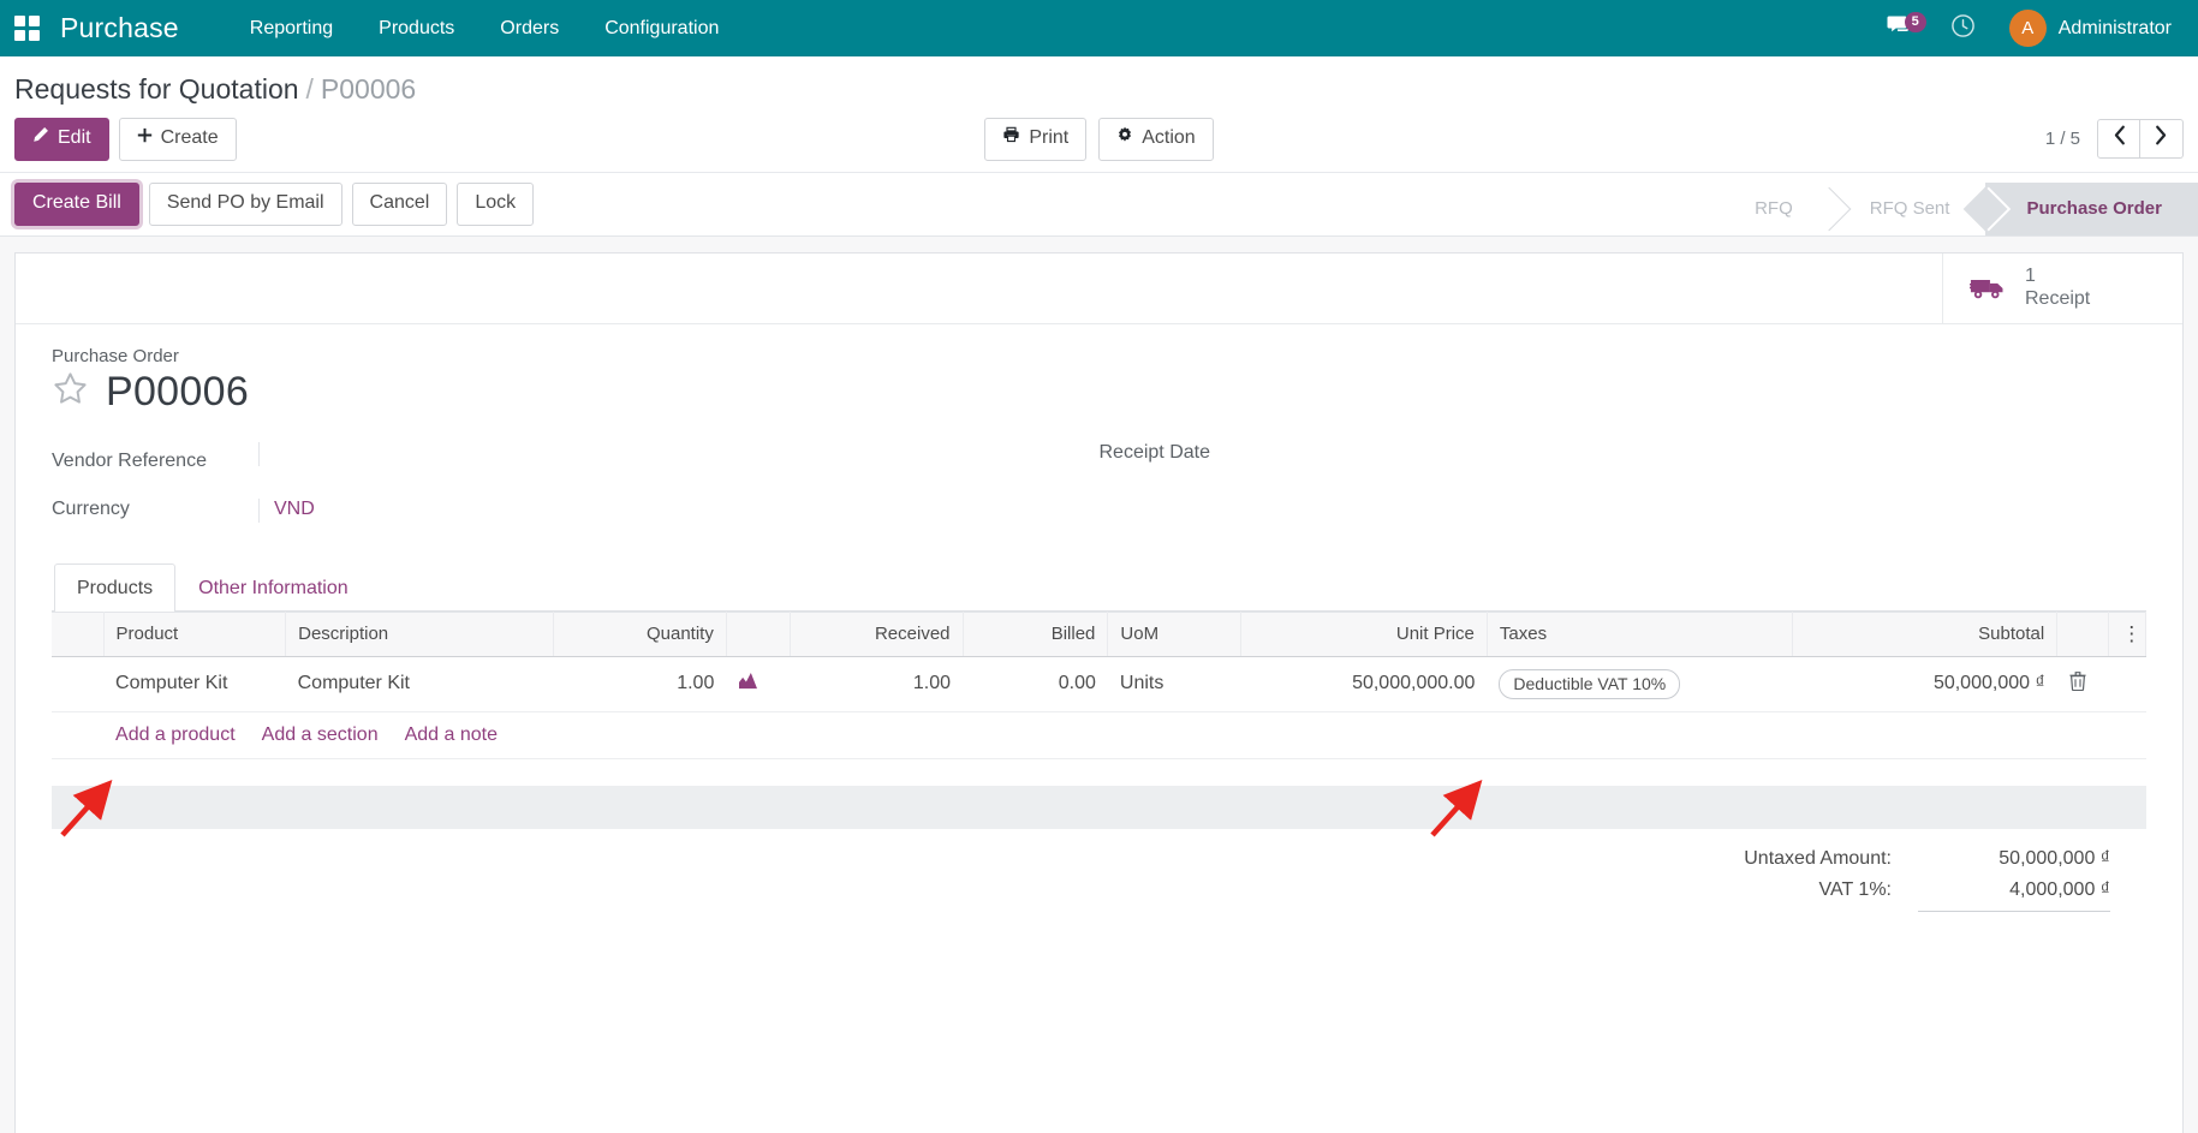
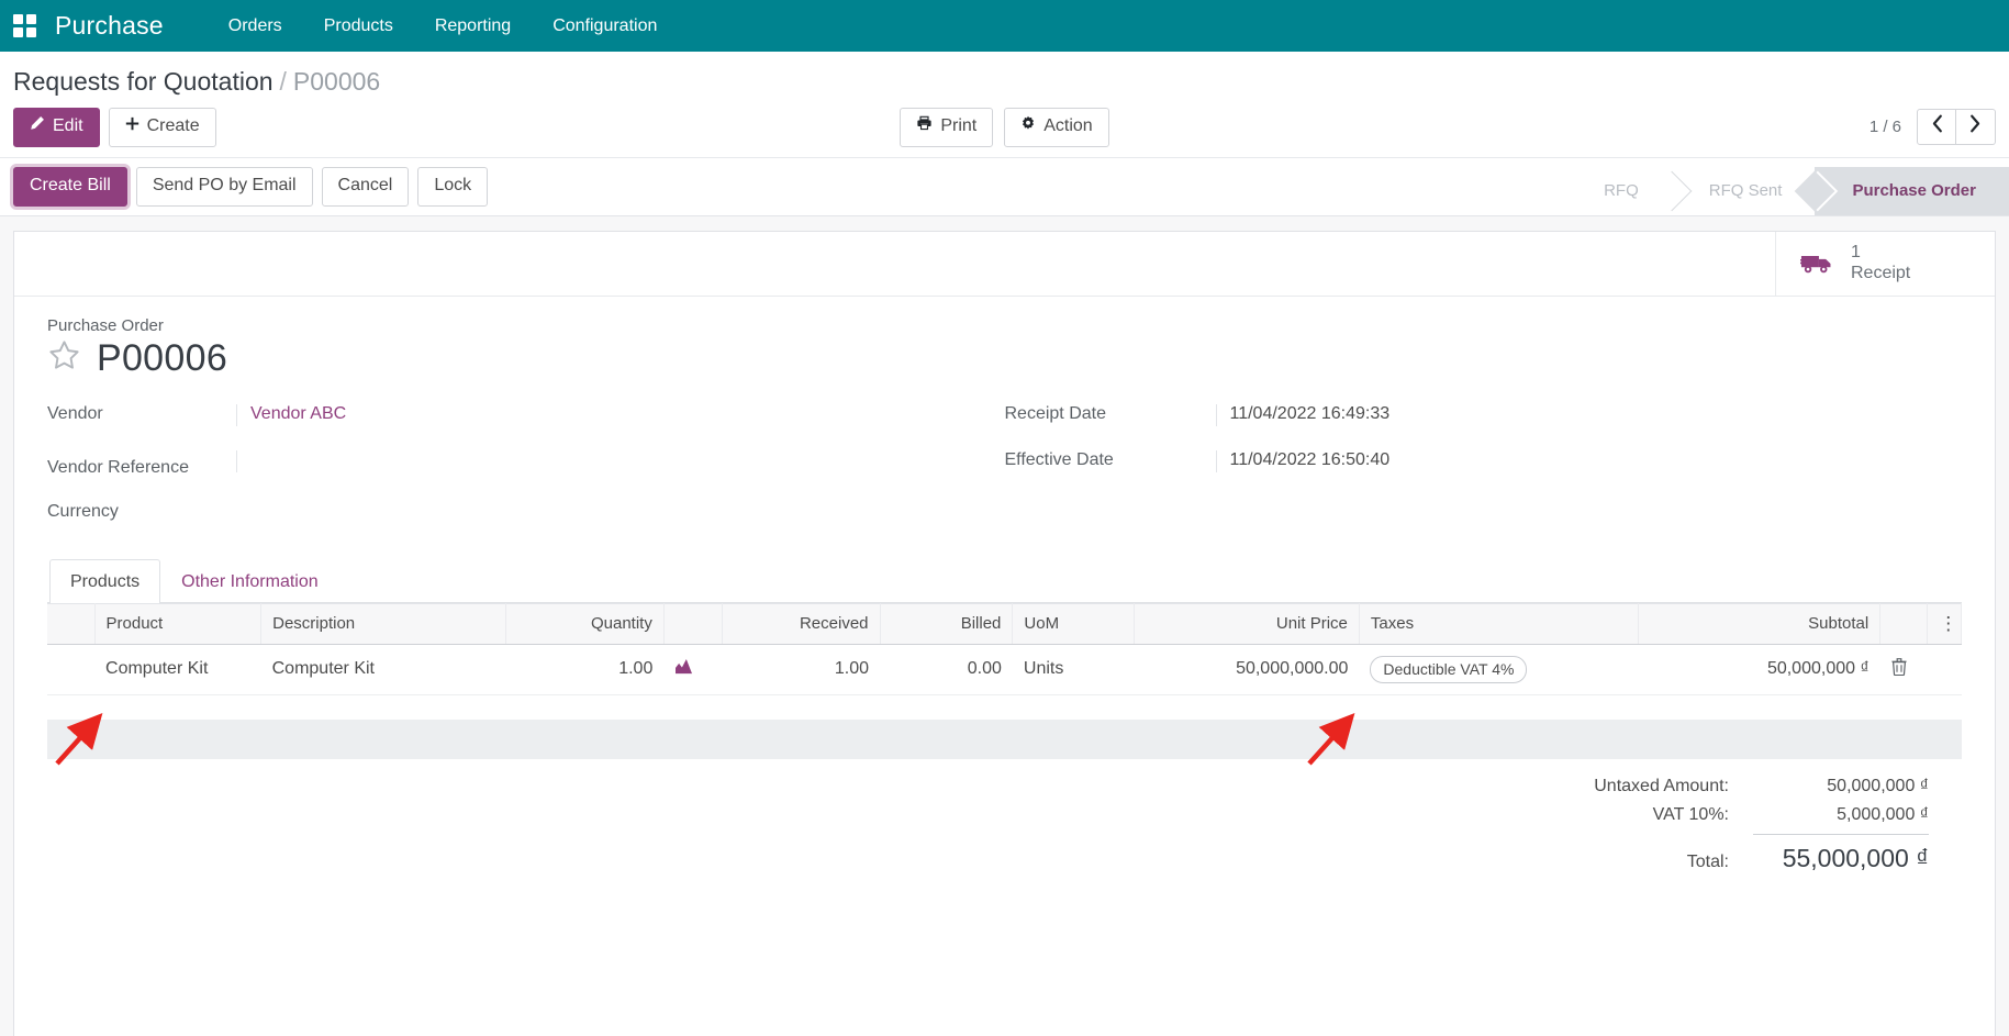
  Purchase
- Reporting
+ Orders
  Products
- Orders
+ Reporting
  Configuration
- 5
- A
- Administrator
  Requests for Quotation / P00006
  Edit
  Create
  Print
  Action
- 1 / 5
+ 1 / 6
  Create Bill
  Send PO by Email
  Cancel
  Lock
  RFQ
  RFQ Sent
  Purchase Order
  1
  Receipt
  Purchase Order
  P00006
+ Vendor
+ Vendor ABC
  Vendor Reference
  Currency
- VND
  Receipt Date
+ 11/04/2022 16:49:33
+ Effective Date
+ 11/04/2022 16:50:40
  Products
  Other Information
  	Product	Description	Quantity		Received	Billed	UoM	Unit Price	Taxes	Subtotal		⋮
- 	Computer Kit	Computer Kit	1.00		1.00	0.00	Units	50,000,000.00	Deductible VAT 10%	50,000,000 ₫
+ 	Computer Kit	Computer Kit	1.00		1.00	0.00	Units	50,000,000.00	Deductible VAT 4%	50,000,000 ₫
- 	Add a product Add a section Add a note
  Untaxed Amount:
  50,000,000 ₫
- VAT 1%:
+ VAT 10%:
- 4,000,000 ₫
+ 5,000,000 ₫
+ Total:
+ 55,000,000 ₫
